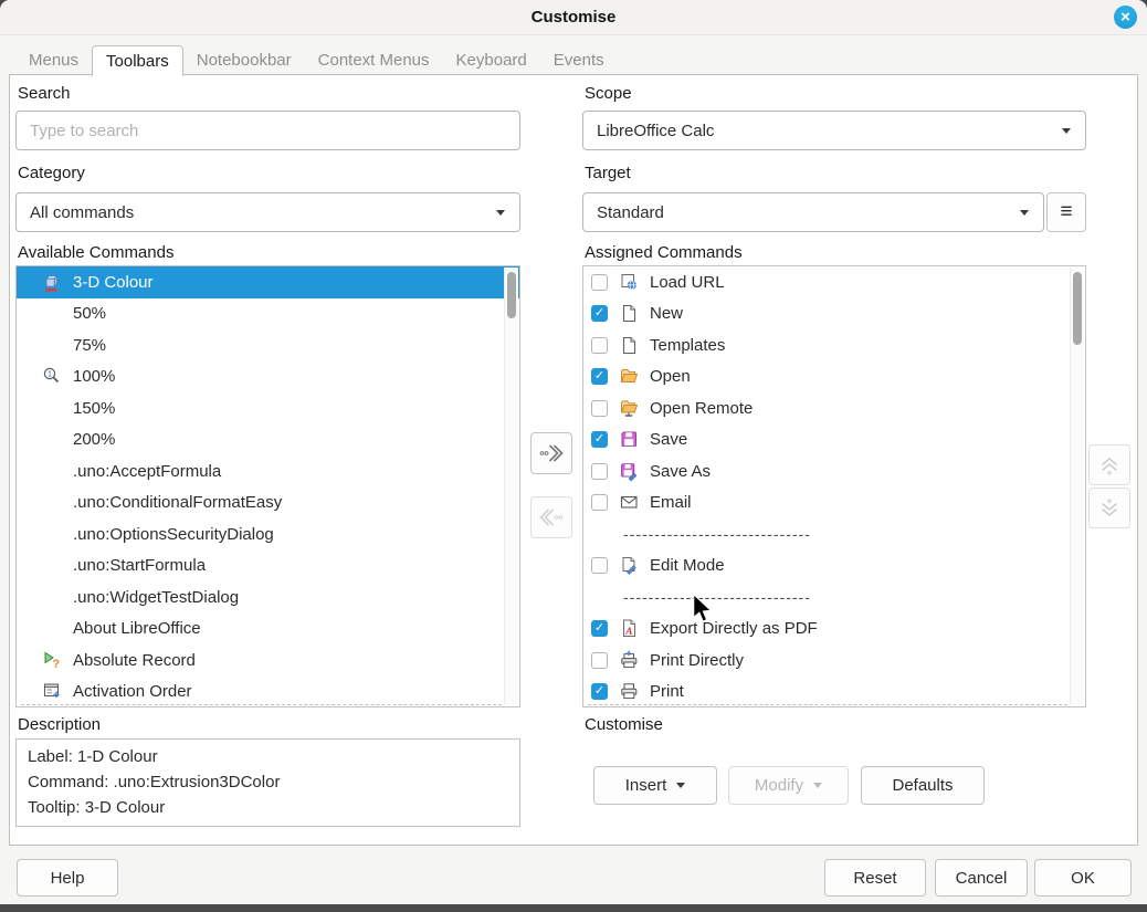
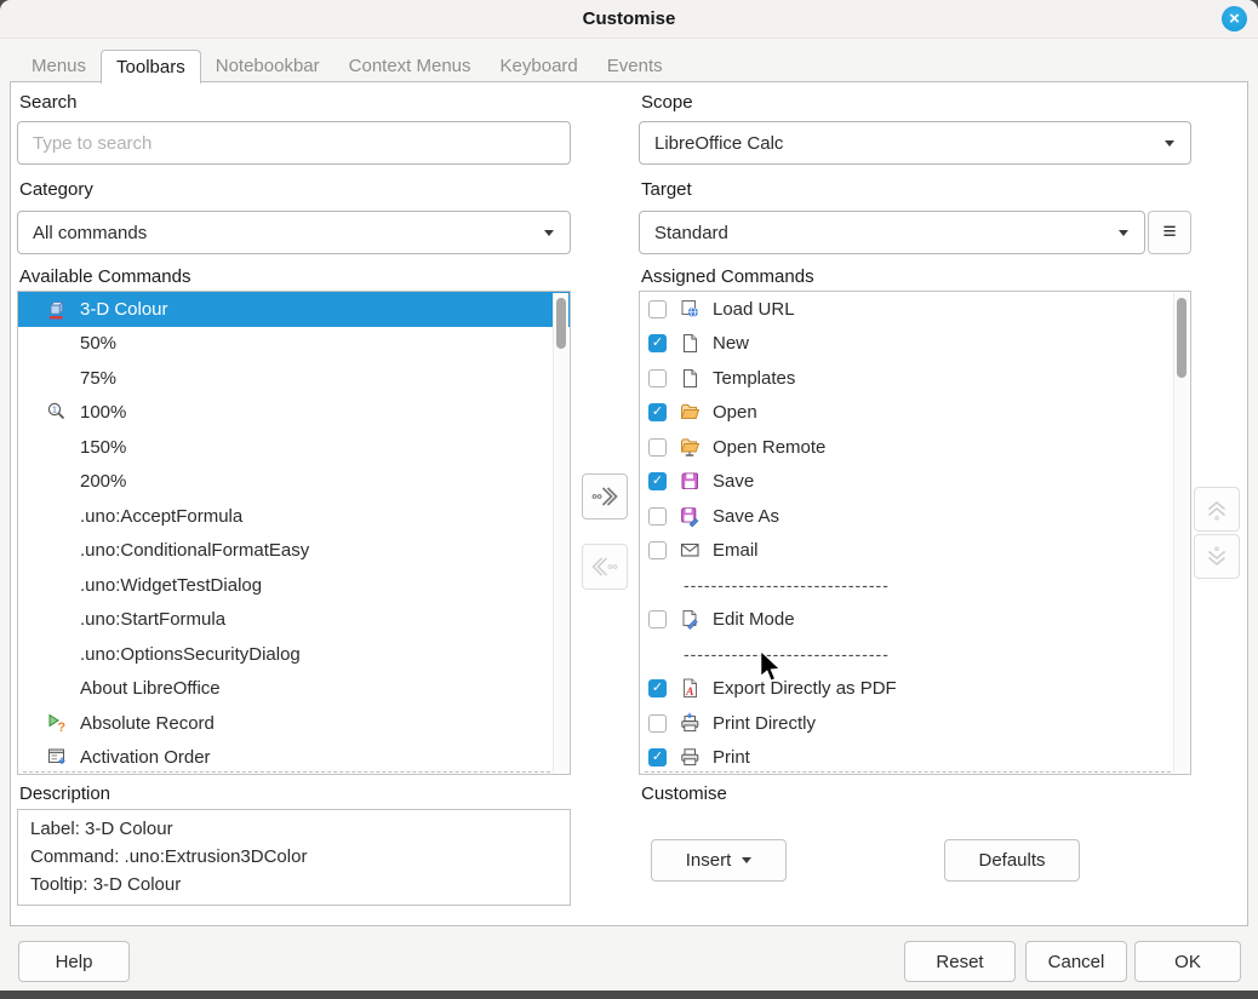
  Customise
  ×
  Menus
  Toolbars
  Notebookbar
  Context Menus
  Keyboard
  Events
  Search
  Type to search
  Category
  All commands
  Scope
  LibreOffice Calc
  Target
  Standard
  ≡
  Available Commands
  3-D Colour
  50%
  75%
  1
  100%
  150%
  200%
  .uno:AcceptFormula
  .uno:ConditionalFormatEasy
- .uno:OptionsSecurityDialog
+ .uno:WidgetTestDialog
  .uno:StartFormula
- .uno:WidgetTestDialog
+ .uno:OptionsSecurityDialog
  About LibreOffice
  ?
  Absolute Record
  Activation Order
  Assigned Commands
  Load URL
  ✓
  New
  Templates
  ✓
  Open
  Open Remote
  ✓
  Save
  Save As
  Email
  ------------------------------
  Edit Mode
  -----------------------------
  ✓
  A
  Export Directly as PDF
  Print Directly
  ✓
  Print
  Description
- Label: 1-D Colour
+ Label: 3-D Colour
  Command: .uno:Extrusion3DColor
  Tooltip: 3-D Colour
  Customise
  Insert
- Modify
  Defaults
  Help
  Reset
  Cancel
  OK
